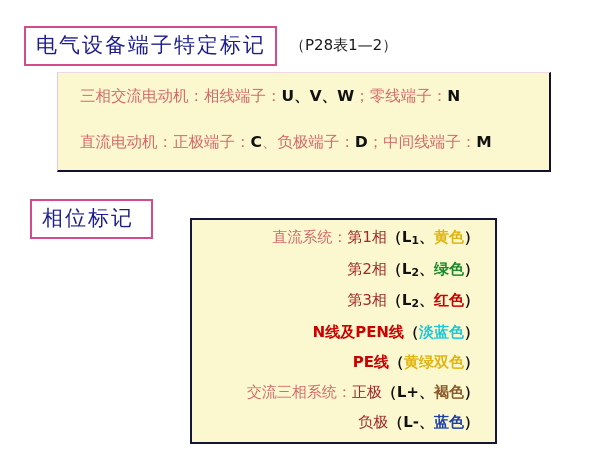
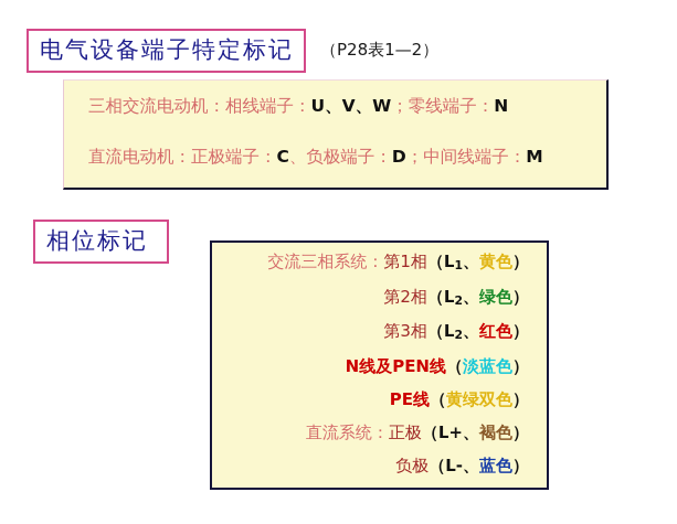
  电气设备端子特定标记
  （P28表1—2）
  三相交流电动机：相线端子：U、V、W；零线端子：N
  直流电动机：正极端子：C、负极端子：D；中间线端子：M
  相位标记
- 直流系统：第1相（L1、黄色）
+ 交流三相系统：第1相（L1、黄色）
  第2相（L2、绿色）
  第3相（L2、红色）
  N线及PEN线（淡蓝色）
  PE线（黄绿双色）
- 交流三相系统：正极（L+、褐色）
+ 直流系统：正极（L+、褐色）
  负极（L-、蓝色）
